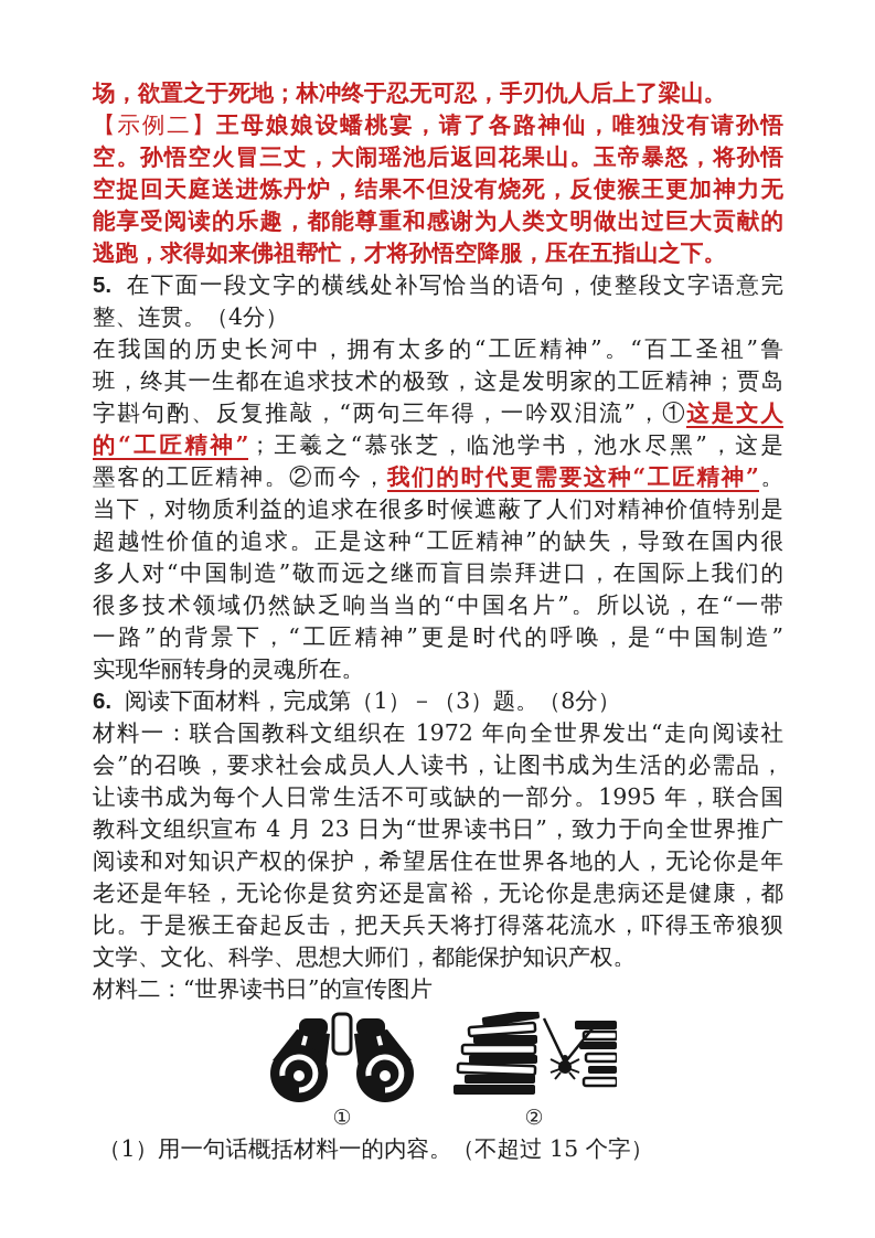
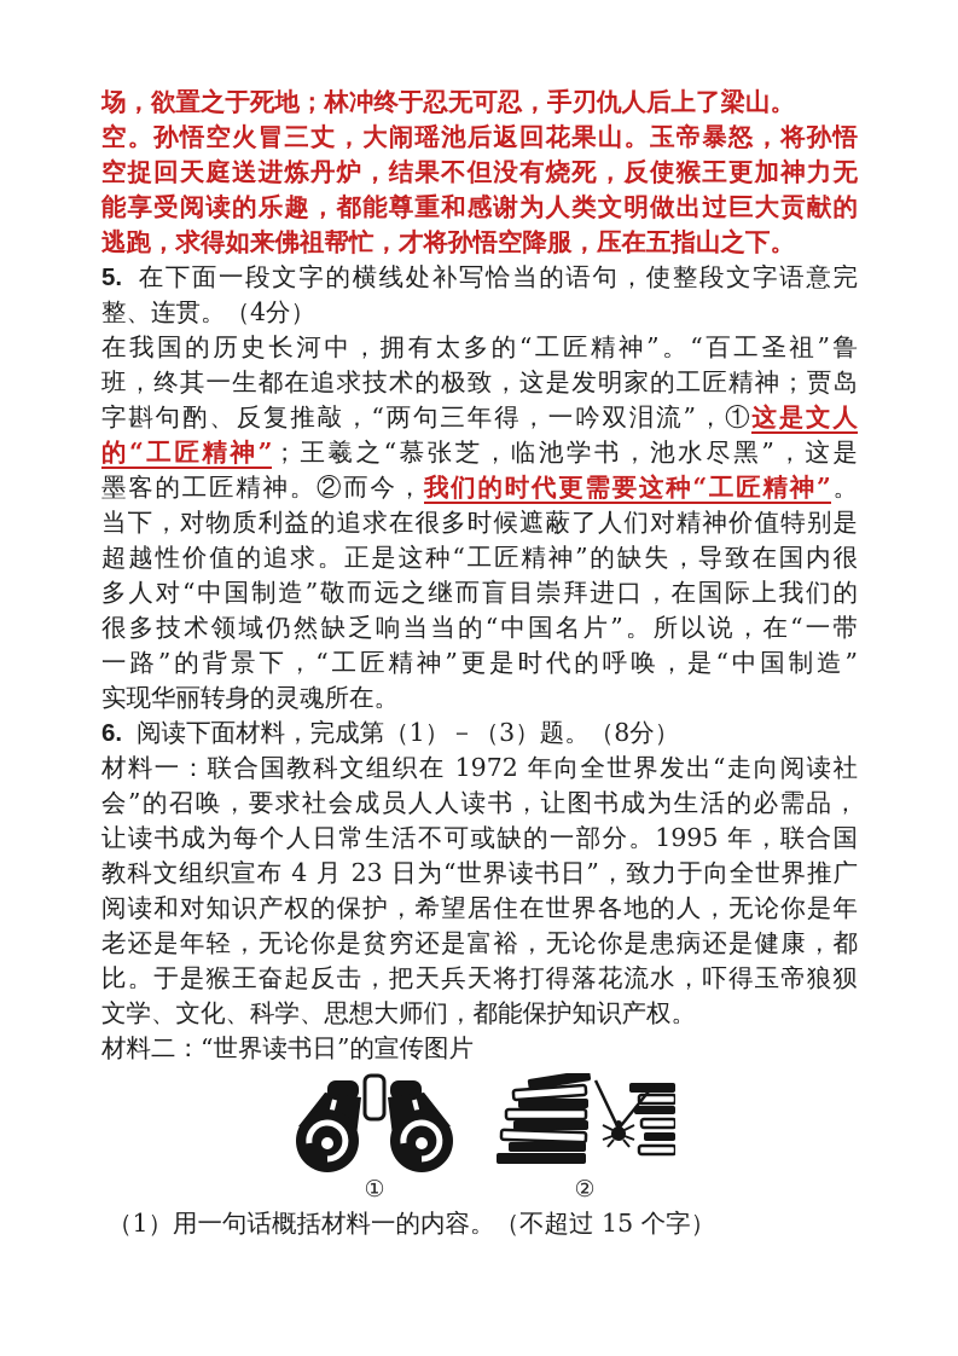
  场，欲置之于死地；林冲终于忍无可忍，手刃仇人后上了梁山。
- 【示例二】王母娘娘设蟠桃宴，请了各路神仙，唯独没有请孙悟
  空。孙悟空火冒三丈，大闹瑶池后返回花果山。玉帝暴怒，将孙悟
  空捉回天庭送进炼丹炉，结果不但没有烧死，反使猴王更加神力无
  能享受阅读的乐趣，都能尊重和感谢为人类文明做出过巨大贡献的
  逃跑，求得如来佛祖帮忙，才将孙悟空降服，压在五指山之下。
  5. 在下面一段文字的横线处补写恰当的语句，使整段文字语意完
  整、连贯。（4分）
  在我国的历史长河中，拥有太多的“工匠精神”。“百工圣祖”鲁
  班，终其一生都在追求技术的极致，这是发明家的工匠精神；贾岛
  字斟句酌、反复推敲，“两句三年得，一吟双泪流”，①这是文人
  的“工匠精神”；王羲之“慕张芝，临池学书，池水尽黑”，这是
  墨客的工匠精神。②而今，我们的时代更需要这种“工匠精神”。
  当下，对物质利益的追求在很多时候遮蔽了人们对精神价值特别是
  超越性价值的追求。正是这种“工匠精神”的缺失，导致在国内很
  多人对“中国制造”敬而远之继而盲目崇拜进口，在国际上我们的
  很多技术领域仍然缺乏响当当的“中国名片”。所以说，在“一带
  一路”的背景下，“工匠精神”更是时代的呼唤，是“中国制造”
  实现华丽转身的灵魂所在。
  6. 阅读下面材料，完成第（1）－（3）题。（8分）
  材料一：联合国教科文组织在 1972 年向全世界发出“走向阅读社
  会”的召唤，要求社会成员人人读书，让图书成为生活的必需品，
  让读书成为每个人日常生活不可或缺的一部分。1995 年，联合国
  教科文组织宣布 4 月 23 日为“世界读书日”，致力于向全世界推广
  阅读和对知识产权的保护，希望居住在世界各地的人，无论你是年
  老还是年轻，无论你是贫穷还是富裕，无论你是患病还是健康，都
  比。于是猴王奋起反击，把天兵天将打得落花流水，吓得玉帝狼狈
  文学、文化、科学、思想大师们，都能保护知识产权。
  材料二：“世界读书日”的宣传图片
  ①
  ②
  （1）用一句话概括材料一的内容。（不超过 15 个字）
